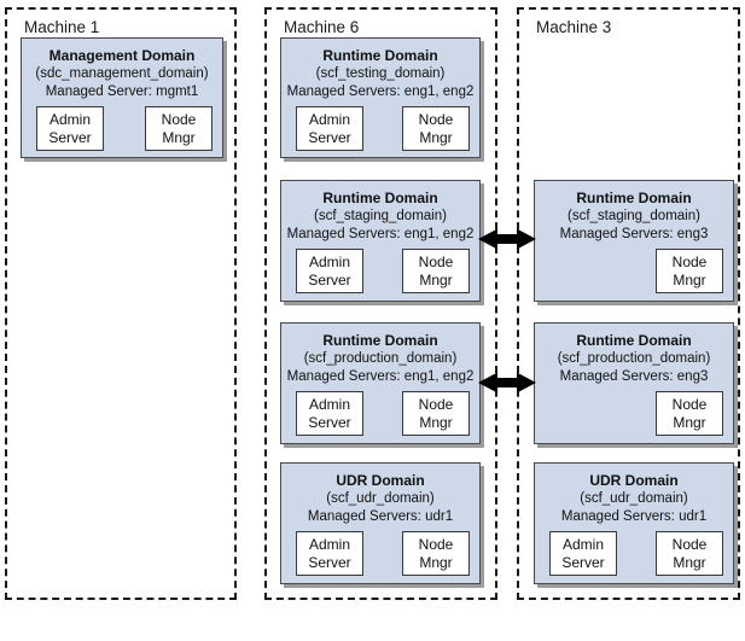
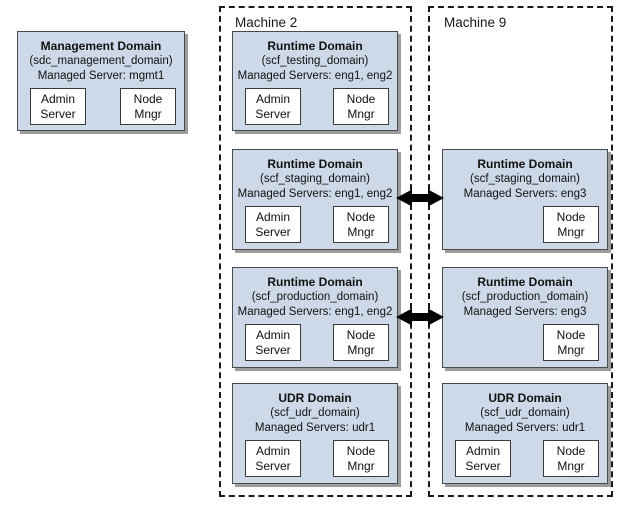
- Machine 1
- Machine 6
+ Machine 2
- Machine 3
+ Machine 9
  Management Domain
  (sdc_management_domain)
  Managed Server: mgmt1
  Admin Server
  Node Mngr
  Runtime Domain
  (scf_testing_domain)
  Managed Servers: eng1, eng2
  Admin Server
  Node Mngr
  Runtime Domain
  (scf_staging_domain)
  Managed Servers: eng1, eng2
  Admin Server
  Node Mngr
  Runtime Domain
  (scf_production_domain)
  Managed Servers: eng1, eng2
  Admin Server
  Node Mngr
  UDR Domain
  (scf_udr_domain)
  Managed Servers: udr1
  Admin Server
  Node Mngr
  Runtime Domain
  (scf_staging_domain)
  Managed Servers: eng3
  Node Mngr
  Runtime Domain
  (scf_production_domain)
  Managed Servers: eng3
  Node Mngr
  UDR Domain
  (scf_udr_domain)
  Managed Servers: udr1
  Admin Server
  Node Mngr
